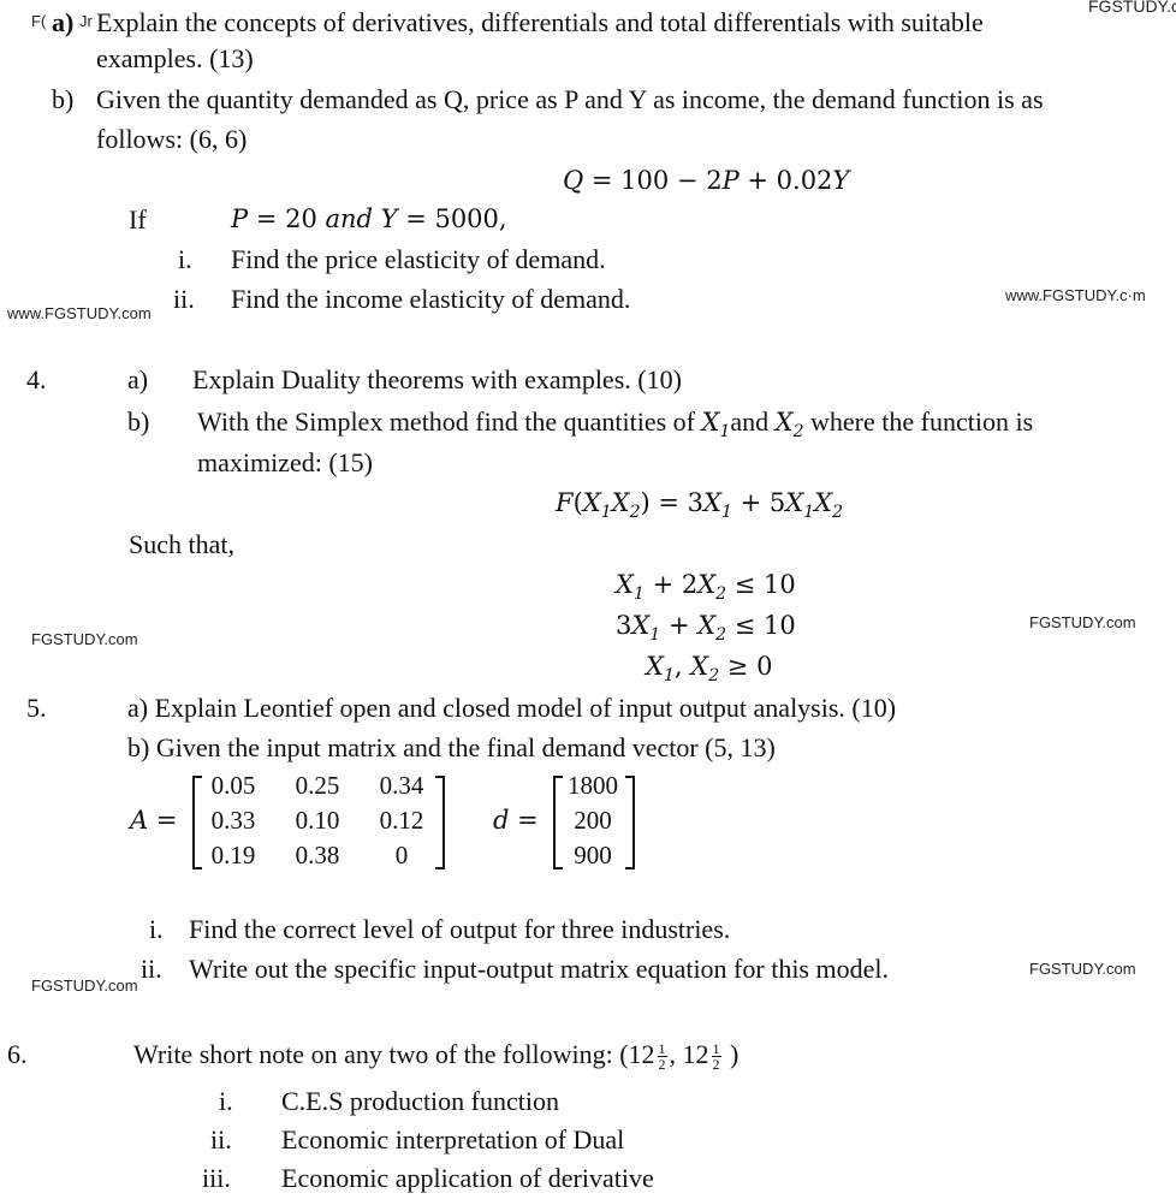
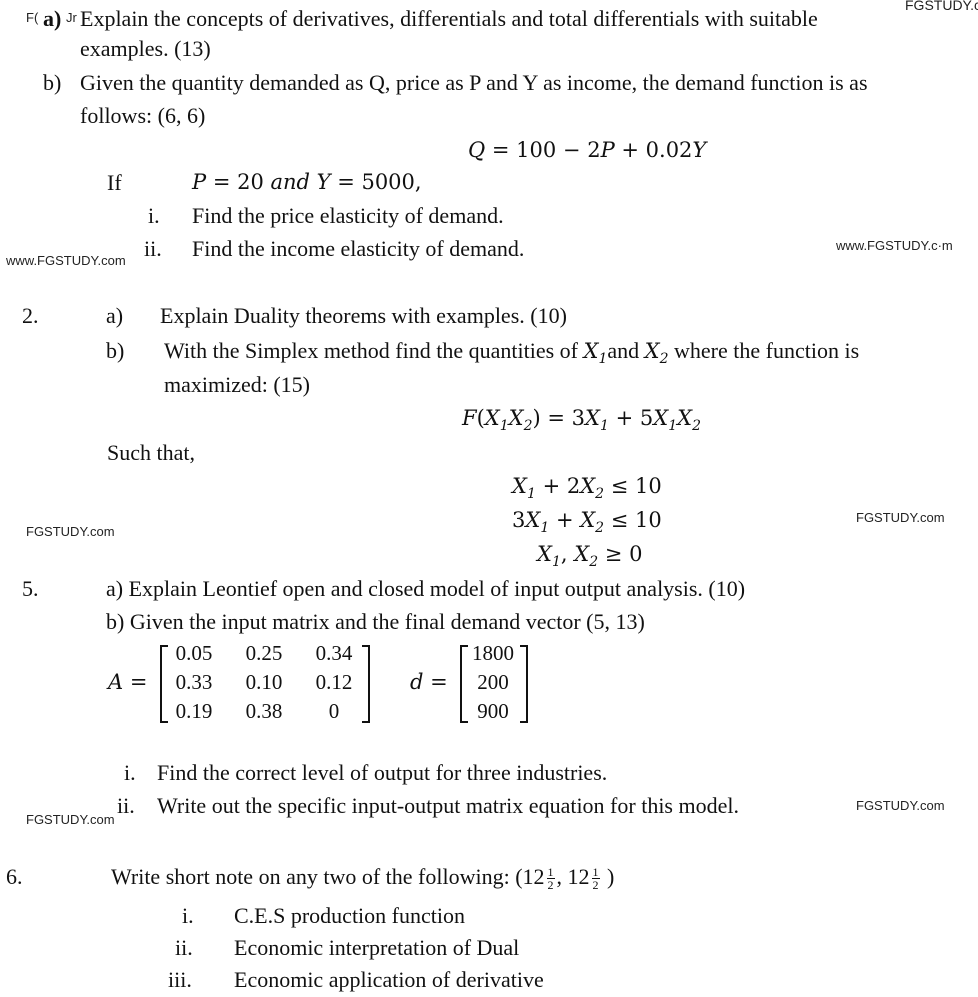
  F(
  Jr
  FGSTUDY.c
  www.FGSTUDY.com
  www.FGSTUDY.c·m
  FGSTUDY.com
  FGSTUDY.com
  FGSTUDY.com
  FGSTUDY.com
  a)
  Explain the concepts of derivatives, differentials and total differentials with suitable
  examples. (13)
  b)
  Given the quantity demanded as Q, price as P and Y as income, the demand function is as
  follows: (6, 6)
  Q = 100 − 2P + 0.02Y
  If
  P = 20 and Y = 5000,
  i.
  Find the price elasticity of demand.
  ii.
  Find the income elasticity of demand.
- 4.
+ 2.
  a)
  Explain Duality theorems with examples. (10)
  b)
  With the Simplex method find the quantities of X1and X2 where the function is
  maximized: (15)
  F(X1X2) = 3X1 + 5X1X2
  Such that,
  X1 + 2X2 ≤ 10
  3X1 + X2 ≤ 10
  X1, X2 ≥ 0
  5.
  a) Explain Leontief open and closed model of input output analysis. (10)
  b) Given the input matrix and the final demand vector (5, 13)
  A =
  0.05
  0.25
  0.34
  0.33
  0.10
  0.12
  0.19
  0.38
  0
  d =
  1800
  200
  900
  i.
  Find the correct level of output for three industries.
  ii.
  Write out the specific input-output matrix equation for this model.
  6.
  Write short note on any two of the following: (12
  1
  2
  , 12
  1
  2
  )
  i.
  C.E.S production function
  ii.
  Economic interpretation of Dual
  iii.
  Economic application of derivative
